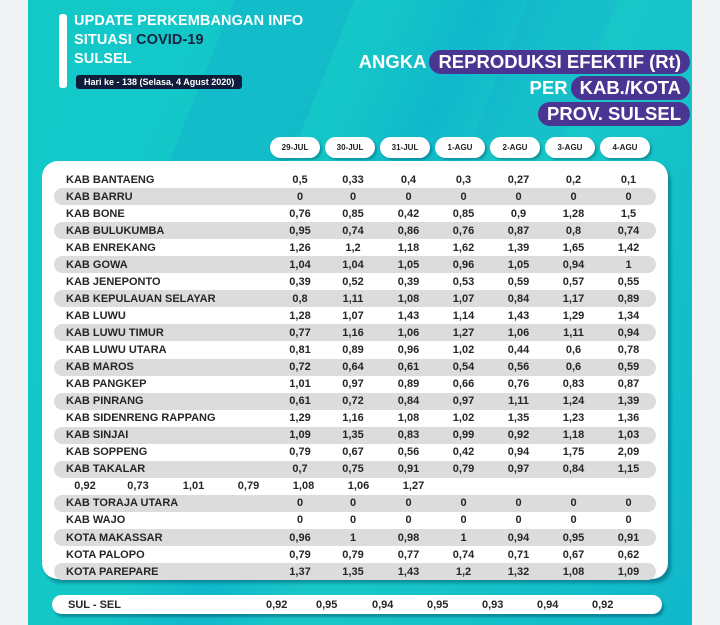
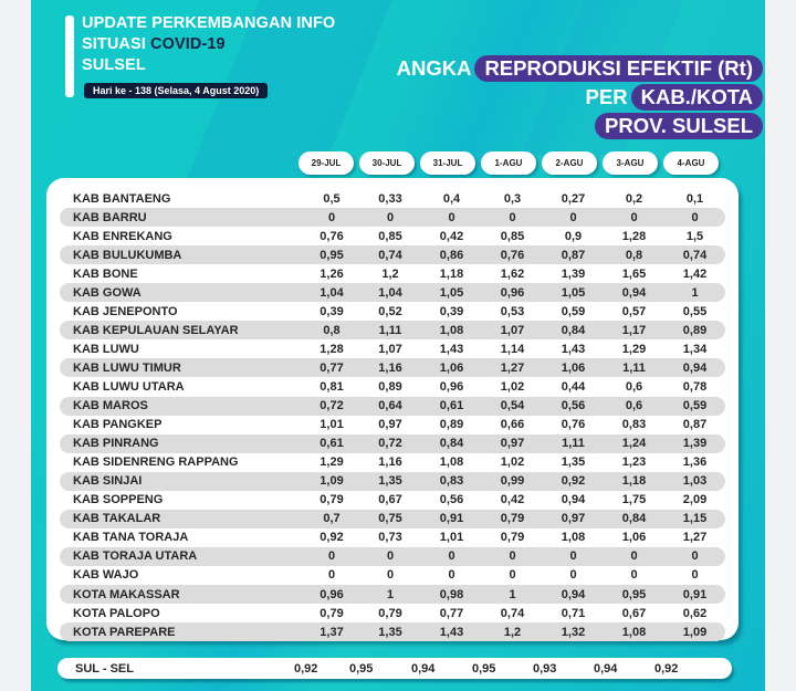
  UPDATE PERKEMBANGAN INFO
  SITUASI COVID-19
  SULSEL
  Hari ke - 138 (Selasa, 4 Agust 2020)
  ANGKA
  REPRODUKSI EFEKTIF (Rt)
  PER
  KAB./KOTA
  PROV. SULSEL
  29-JUL
  30-JUL
  31-JUL
  1-AGU
  2-AGU
  3-AGU
  4-AGU
  KAB BANTAENG
  0,5
  0,33
  0,4
  0,3
  0,27
  0,2
  0,1
  KAB BARRU
  0
  0
  0
  0
  0
  0
  0
- KAB BONE
+ KAB ENREKANG
  0,76
  0,85
  0,42
  0,85
  0,9
  1,28
  1,5
  KAB BULUKUMBA
  0,95
  0,74
  0,86
  0,76
  0,87
  0,8
  0,74
- KAB ENREKANG
+ KAB BONE
  1,26
  1,2
  1,18
  1,62
  1,39
  1,65
  1,42
  KAB GOWA
  1,04
  1,04
  1,05
  0,96
  1,05
  0,94
  1
  KAB JENEPONTO
  0,39
  0,52
  0,39
  0,53
  0,59
  0,57
  0,55
  KAB KEPULAUAN SELAYAR
  0,8
  1,11
  1,08
  1,07
  0,84
  1,17
  0,89
  KAB LUWU
  1,28
  1,07
  1,43
  1,14
  1,43
  1,29
  1,34
  KAB LUWU TIMUR
  0,77
  1,16
  1,06
  1,27
  1,06
  1,11
  0,94
  KAB LUWU UTARA
  0,81
  0,89
  0,96
  1,02
  0,44
  0,6
  0,78
  KAB MAROS
  0,72
  0,64
  0,61
  0,54
  0,56
  0,6
  0,59
  KAB PANGKEP
  1,01
  0,97
  0,89
  0,66
  0,76
  0,83
  0,87
  KAB PINRANG
  0,61
  0,72
  0,84
  0,97
  1,11
  1,24
  1,39
  KAB SIDENRENG RAPPANG
  1,29
  1,16
  1,08
  1,02
  1,35
  1,23
  1,36
  KAB SINJAI
  1,09
  1,35
  0,83
  0,99
  0,92
  1,18
  1,03
  KAB SOPPENG
  0,79
  0,67
  0,56
  0,42
  0,94
  1,75
  2,09
  KAB TAKALAR
  0,7
  0,75
  0,91
  0,79
  0,97
  0,84
  1,15
+ KAB TANA TORAJA
  0,92
  0,73
  1,01
  0,79
  1,08
  1,06
  1,27
  KAB TORAJA UTARA
  0
  0
  0
  0
  0
  0
  0
  KAB WAJO
  0
  0
  0
  0
  0
  0
  0
  KOTA MAKASSAR
  0,96
  1
  0,98
  1
  0,94
  0,95
  0,91
  KOTA PALOPO
  0,79
  0,79
  0,77
  0,74
  0,71
  0,67
  0,62
  KOTA PAREPARE
  1,37
  1,35
  1,43
  1,2
  1,32
  1,08
  1,09
  SUL - SEL
  0,92
  0,95
  0,94
  0,95
  0,93
  0,94
  0,92
